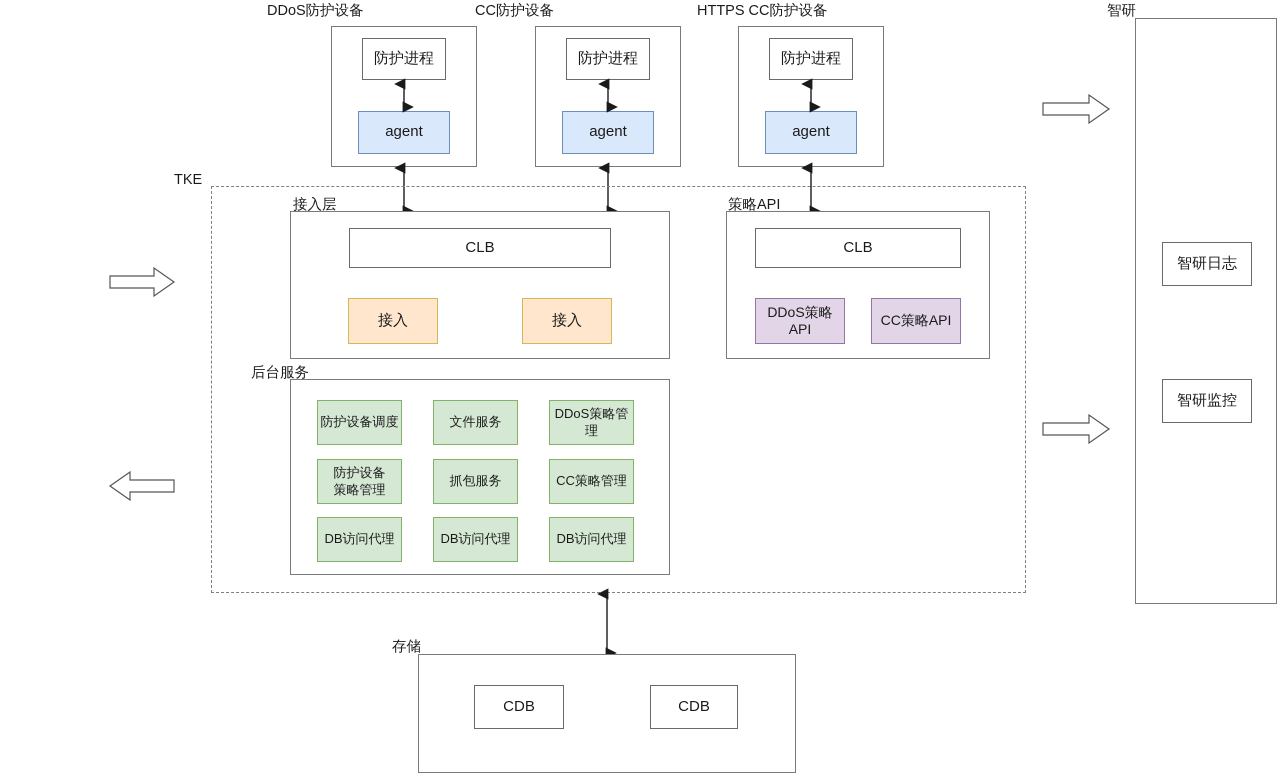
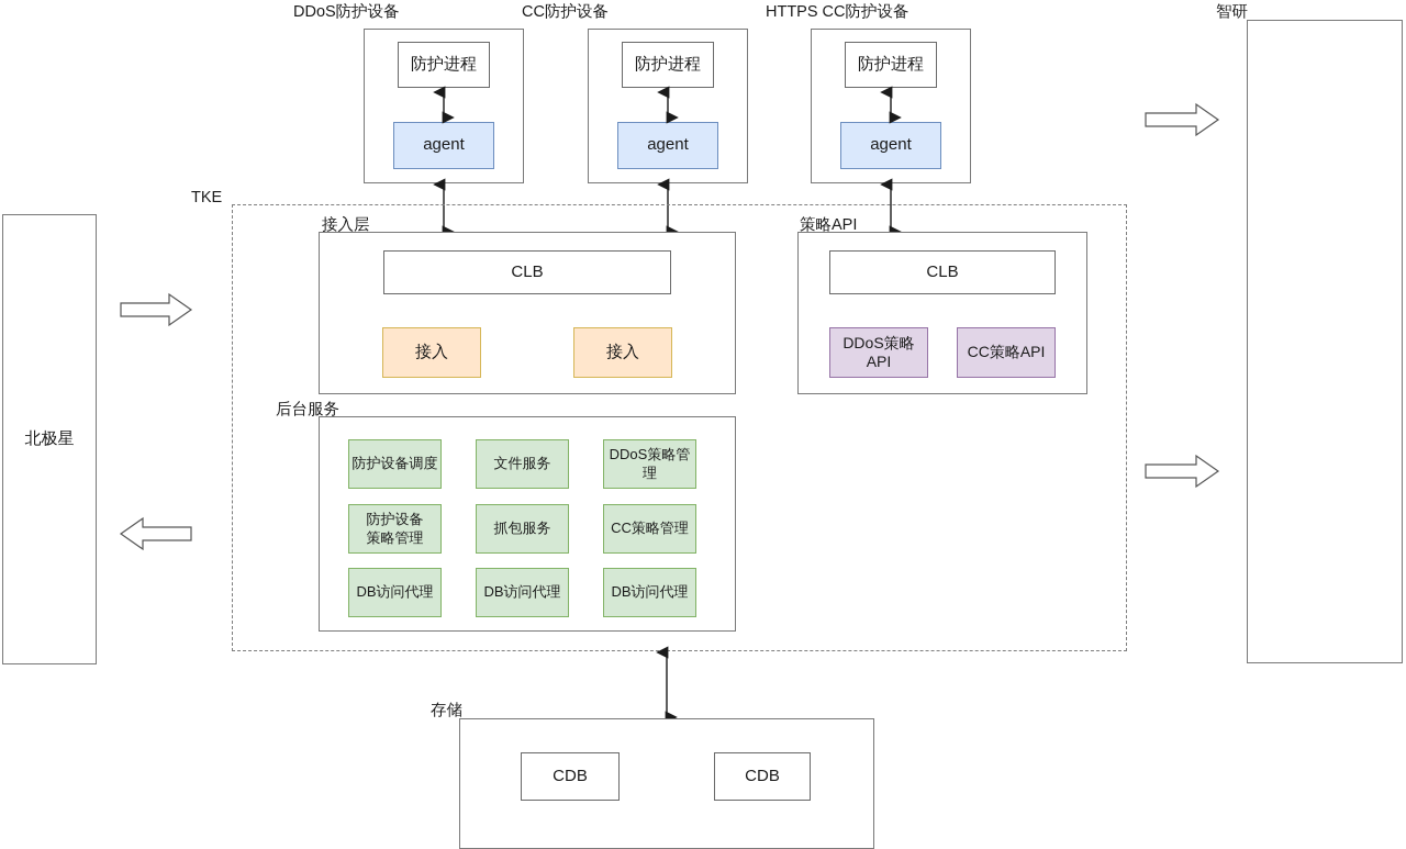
  DDoS防护设备
  CC防护设备
  HTTPS CC防护设备
  防护进程
  agent
  防护进程
  agent
  防护进程
  agent
+ 北极星
  TKE
  接入层
  CLB
  接入
  接入
  策略API
  CLB
  DDoS策略
  API
  CC策略API
  后台服务
  防护设备调度
  文件服务
  DDoS策略管理
  防护设备
  策略管理
  抓包服务
  CC策略管理
  DB访问代理
  DB访问代理
  DB访问代理
  存储
  CDB
  CDB
  智研
- 智研日志
- 智研监控
